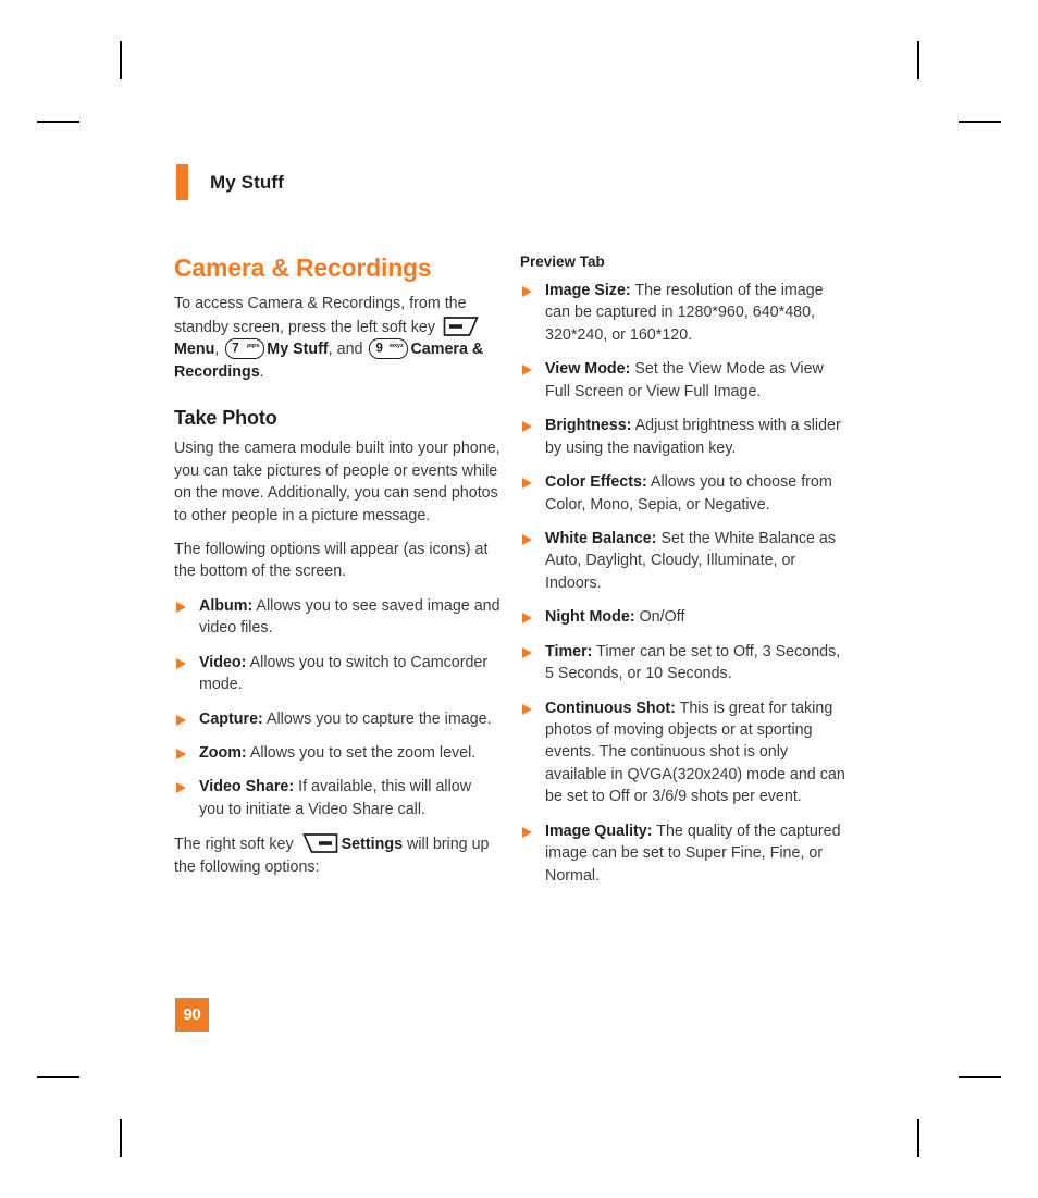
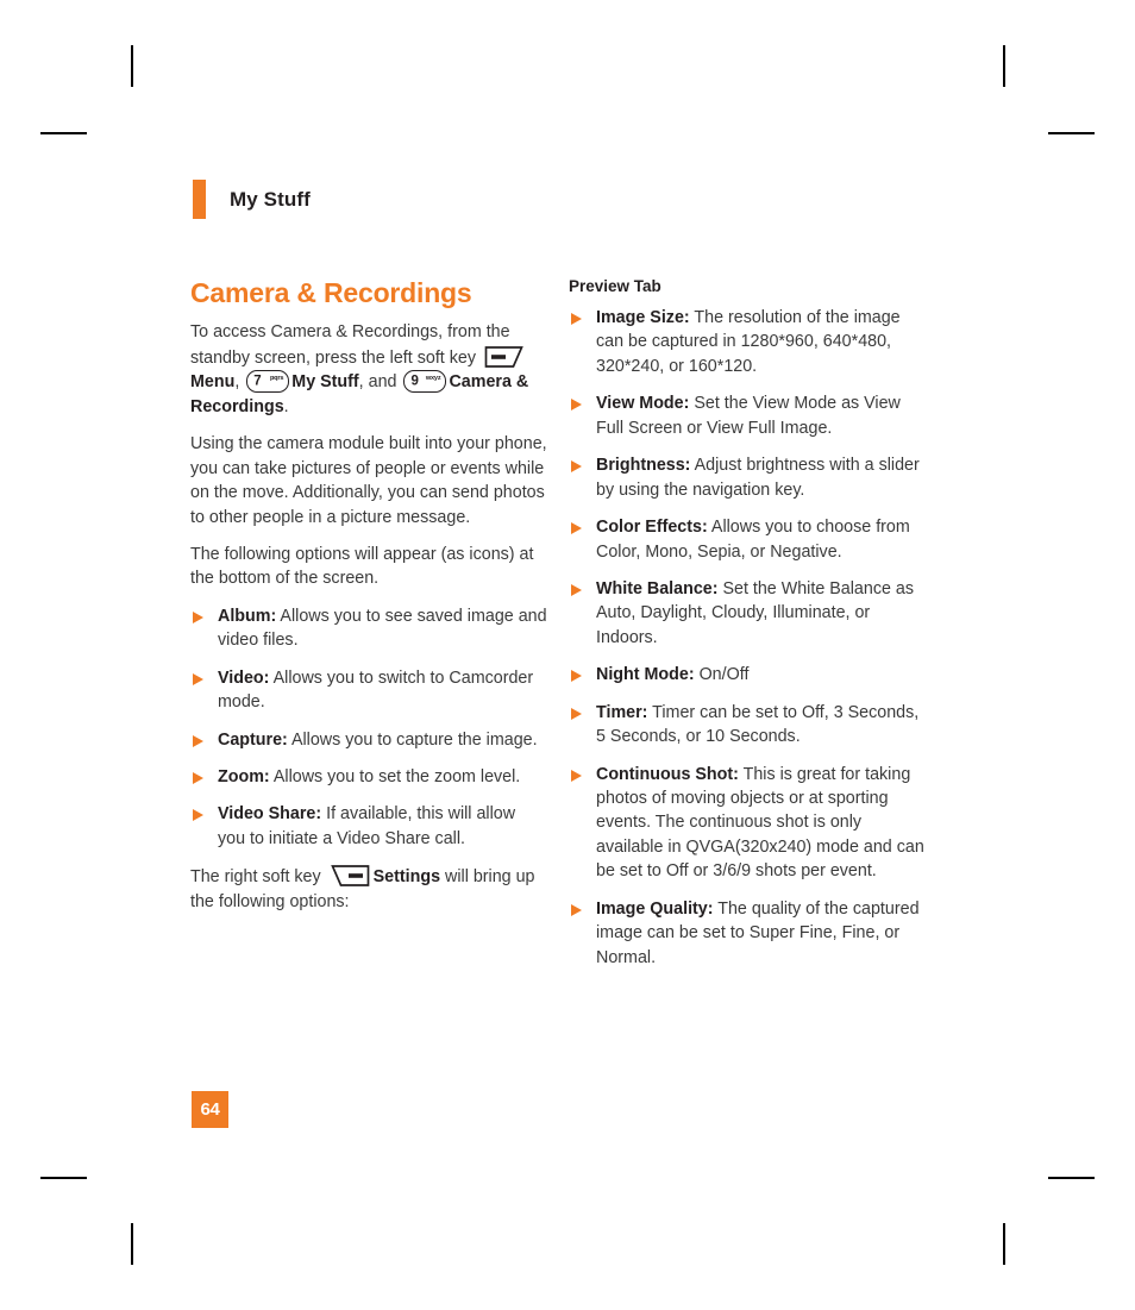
  My Stuff
  Camera & Recordings
  To access Camera & Recordings, from the standby screen, press the left soft key Menu,
  7
  My Stuff, and
  9
  Camera & Recordings.
- Take Photo
  Using the camera module built into your phone, you can take pictures of people or events while on the move. Additionally, you can send photos to other people in a picture message.
  The following options will appear (as icons) at the bottom of the screen.
  Album: Allows you to see saved image and video files.
  Video: Allows you to switch to Camcorder mode.
  Capture: Allows you to capture the image.
  Zoom: Allows you to set the zoom level.
  Video Share: If available, this will allow you to initiate a Video Share call.
  The right soft key Settings will bring up the following options:
  Preview Tab
  Image Size: The resolution of the image can be captured in 1280*960, 640*480, 320*240, or 160*120.
  View Mode: Set the View Mode as View Full Screen or View Full Image.
  Brightness: Adjust brightness with a slider by using the navigation key.
  Color Effects: Allows you to choose from Color, Mono, Sepia, or Negative.
  White Balance: Set the White Balance as Auto, Daylight, Cloudy, Illuminate, or Indoors.
  Night Mode: On/Off
  Timer: Timer can be set to Off, 3 Seconds, 5 Seconds, or 10 Seconds.
  Continuous Shot: This is great for taking photos of moving objects or at sporting events. The continuous shot is only available in QVGA(320x240) mode and can be set to Off or 3/6/9 shots per event.
  Image Quality: The quality of the captured image can be set to Super Fine, Fine, or Normal.
- 90
+ 64
